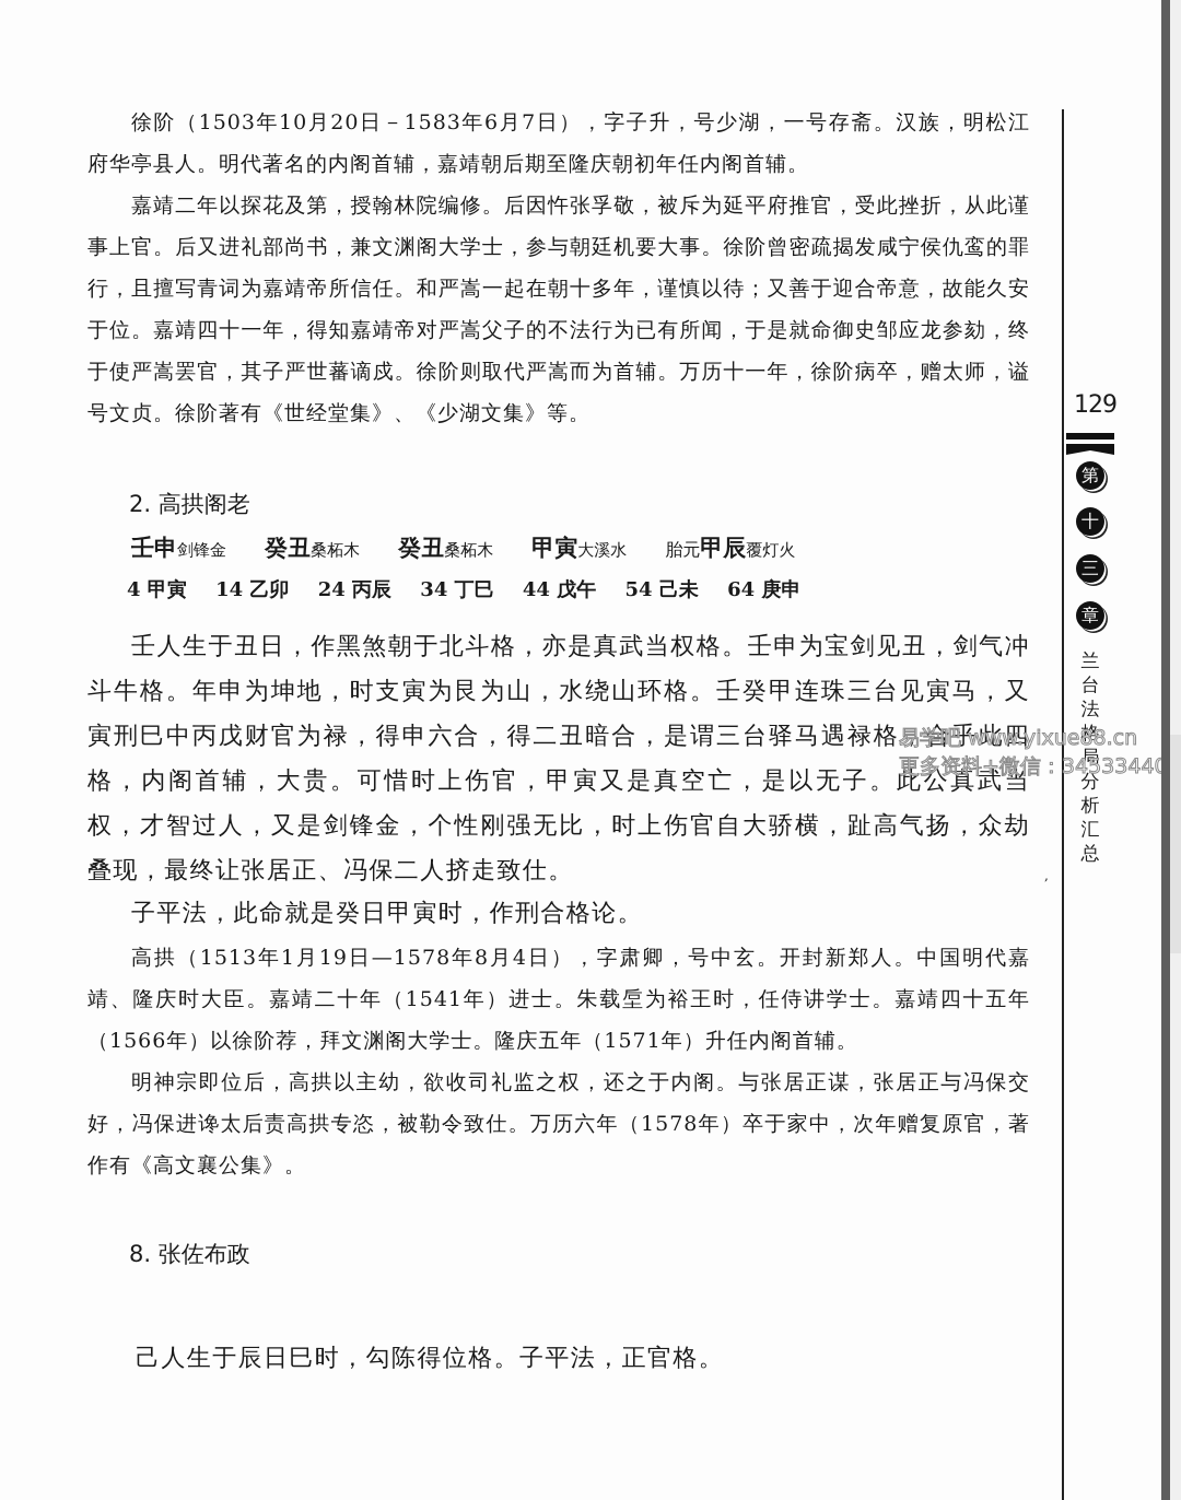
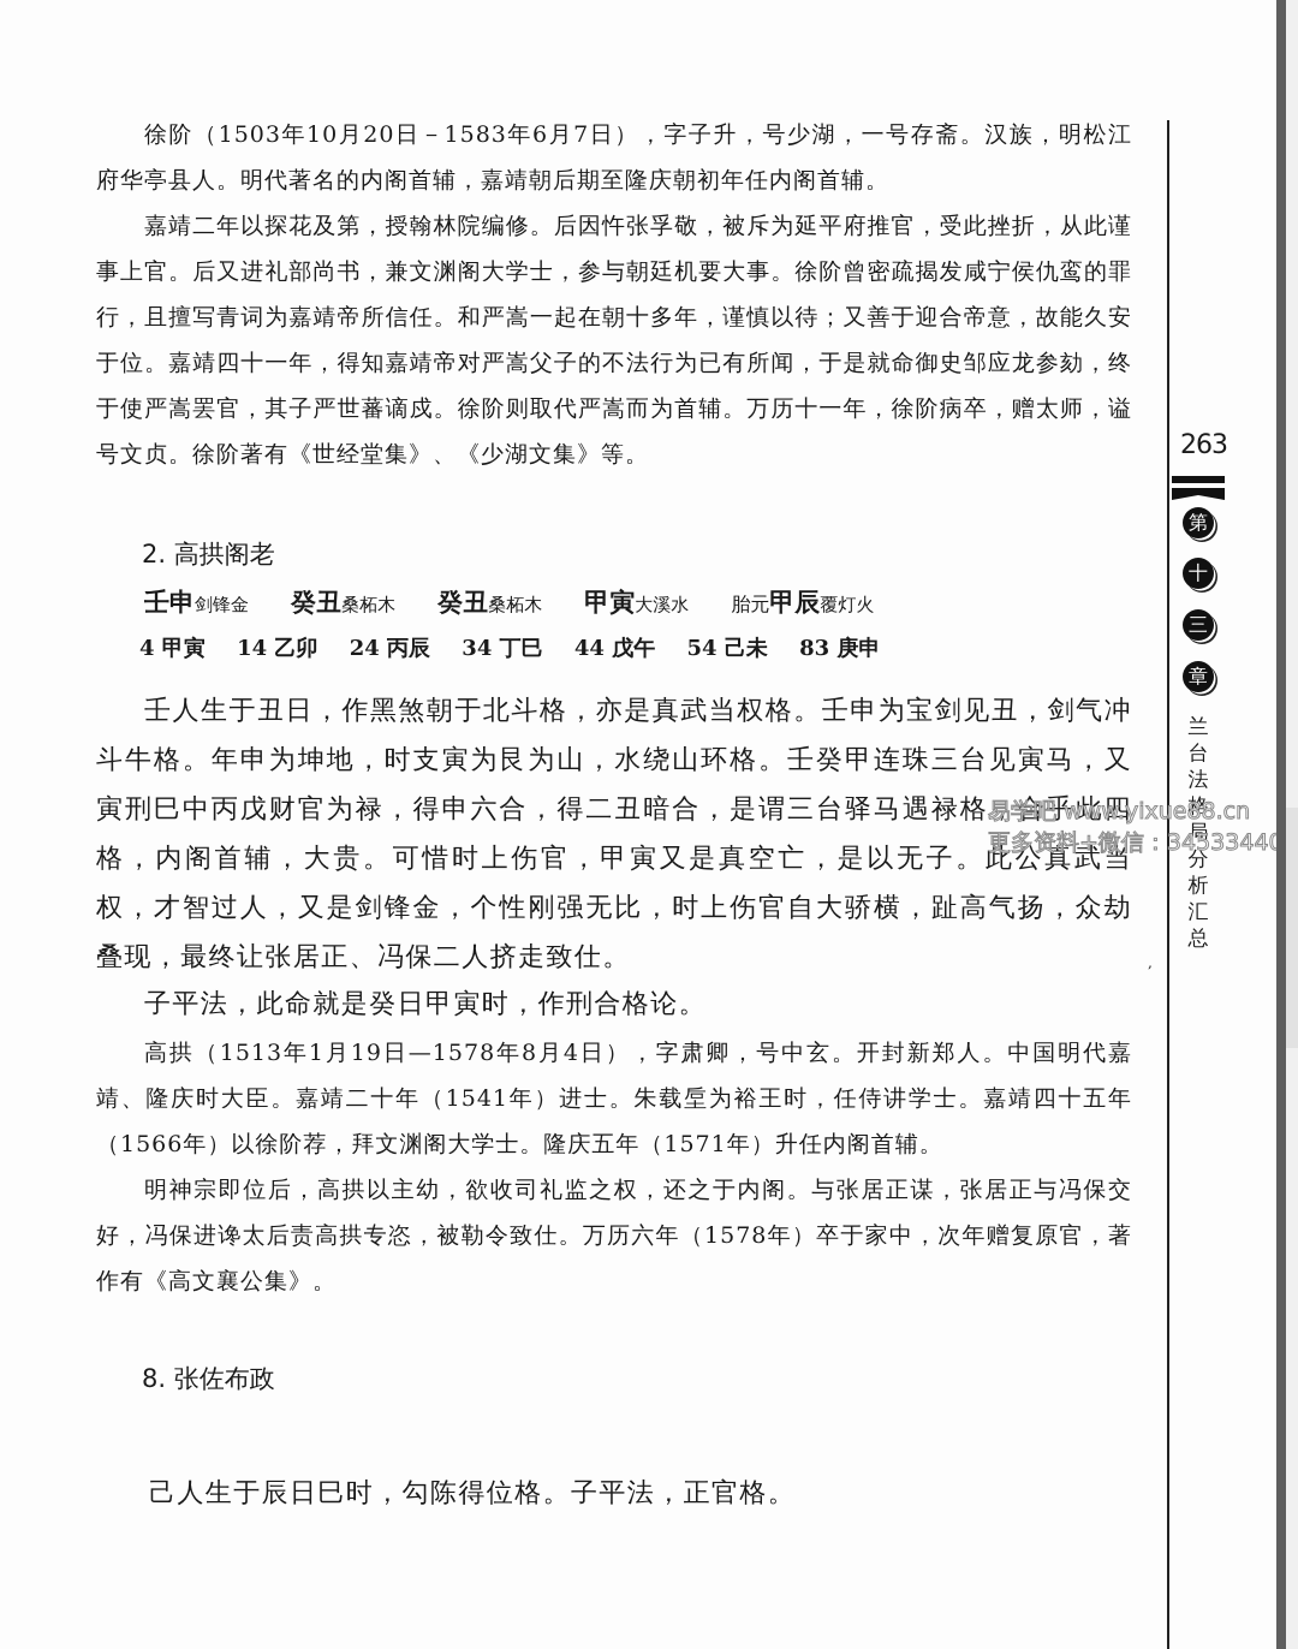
  徐阶（1503年10月20日－1583年6月7日），字子升，号少湖，一号存斋。汉族，明松江府华亭县人。明代著名的内阁首辅，嘉靖朝后期至隆庆朝初年任内阁首辅。
  嘉靖二年以探花及第，授翰林院编修。后因忤张孚敬，被斥为延平府推官，受此挫折，从此谨事上官。后又进礼部尚书，兼文渊阁大学士，参与朝廷机要大事。徐阶曾密疏揭发咸宁侯仇鸾的罪行，且擅写青词为嘉靖帝所信任。和严嵩一起在朝十多年，谨慎以待；又善于迎合帝意，故能久安于位。嘉靖四十一年，得知嘉靖帝对严嵩父子的不法行为已有所闻，于是就命御史邹应龙参劾，终于使严嵩罢官，其子严世蕃谪戍。徐阶则取代严嵩而为首辅。万历十一年，徐阶病卒，赠太师，谥号文贞。徐阶著有《世经堂集》、《少湖文集》等。
  2. 高拱阁老
  壬申剑锋金 癸丑桑柘木 癸丑桑柘木 甲寅大溪水 胎元甲辰覆灯火
- 4 甲寅 14 乙卯 24 丙辰 34 丁巳 44 戊午 54 己未 64 庚申
+ 4 甲寅 14 乙卯 24 丙辰 34 丁巳 44 戊午 54 己未 83 庚申
  壬人生于丑日，作黑煞朝于北斗格，亦是真武当权格。壬申为宝剑见丑，剑气冲斗牛格。年申为坤地，时支寅为艮为山，水绕山环格。壬癸甲连珠三台见寅马，又寅刑巳中丙戊财官为禄，得申六合，得二丑暗合，是谓三台驿马遇禄格，合乎此四格，内阁首辅，大贵。可惜时上伤官，甲寅又是真空亡，是以无子。此公真武当权，才智过人，又是剑锋金，个性刚强无比，时上伤官自大骄横，趾高气扬，众劫叠现，最终让张居正、冯保二人挤走致仕。
  子平法，此命就是癸日甲寅时，作刑合格论。
  高拱（1513年1月19日—1578年8月4日），字肃卿，号中玄。开封新郑人。中国明代嘉靖、隆庆时大臣。嘉靖二十年（1541年）进士。朱载垕为裕王时，任侍讲学士。嘉靖四十五年（1566年）以徐阶荐，拜文渊阁大学士。隆庆五年（1571年）升任内阁首辅。
  明神宗即位后，高拱以主幼，欲收司礼监之权，还之于内阁。与张居正谋，张居正与冯保交好，冯保进谗太后责高拱专恣，被勒令致仕。万历六年（1578年）卒于家中，次年赠复原官，著作有《高文襄公集》。
  8. 张佐布政
  己人生于辰日巳时，勾陈得位格。子平法，正官格。
- 129
+ 263
  第
  十
  三
  章
  兰台法格局分析汇总
  ,
  易学吧 www.yixue88.cn
  更多资料+微信：3453344
